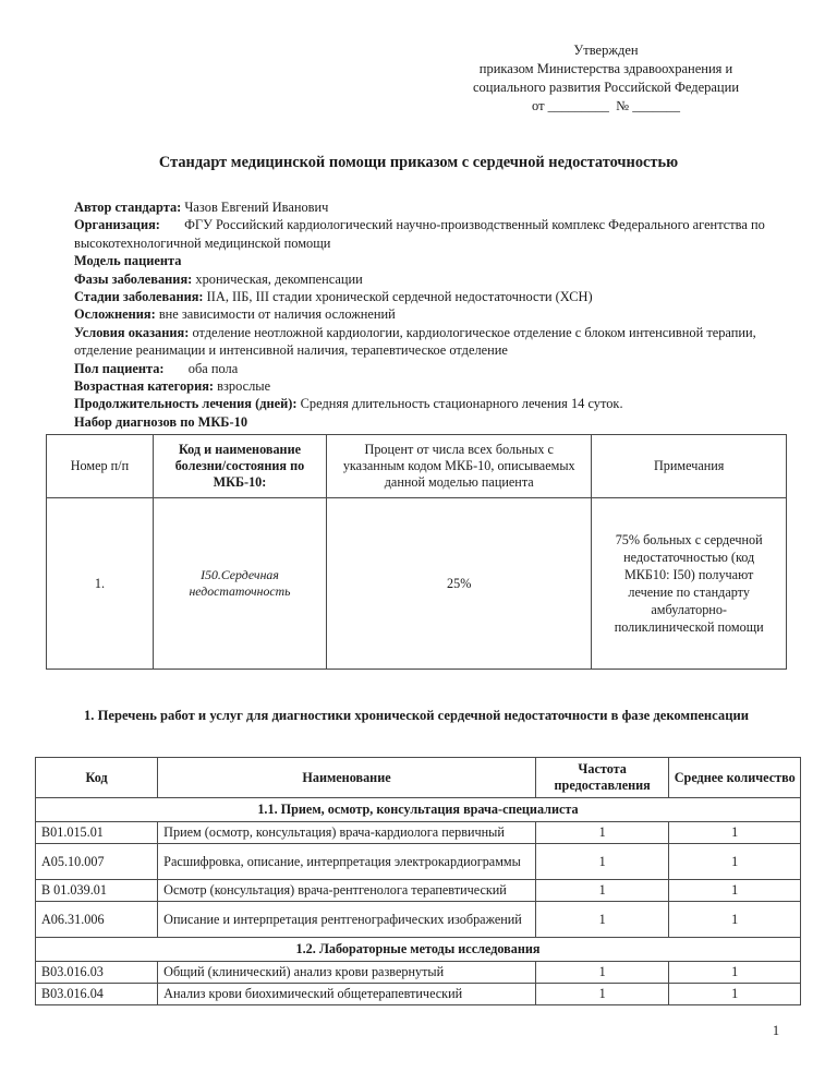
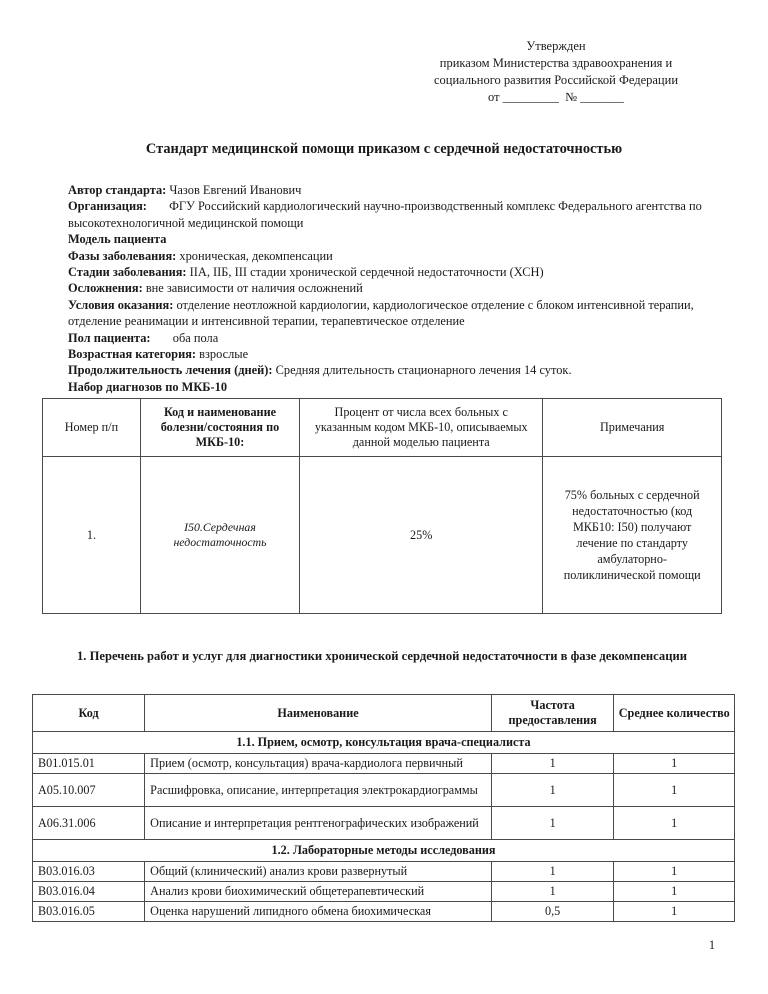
  Утвержден
  приказом Министерства здравоохранения и
  социального развития Российской Федерации
  от _________ № _______
  Стандарт медицинской помощи приказом с сердечной недостаточностью
  Автор стандарта: Чазов Евгений Иванович
  Организация: ФГУ Российский кардиологический научно-производственный комплекс Федерального агентства по высокотехнологичной медицинской помощи
  Модель пациента
  Фазы заболевания: хроническая, декомпенсации
  Стадии заболевания: IIА, IIБ, III стадии хронической сердечной недостаточности (ХСН)
  Осложнения: вне зависимости от наличия осложнений
- Условия оказания: отделение неотложной кардиологии, кардиологическое отделение с блоком интенсивной терапии, отделение реанимации и интенсивной наличия, терапевтическое отделение
+ Условия оказания: отделение неотложной кардиологии, кардиологическое отделение с блоком интенсивной терапии, отделение реанимации и интенсивной терапии, терапевтическое отделение
  Пол пациента: оба пола
  Возрастная категория: взрослые
  Продолжительность лечения (дней): Средняя длительность стационарного лечения 14 суток.
  Набор диагнозов по МКБ-10
  Номер п/п	Код и наименование болезни/состояния по МКБ-10:	Процент от числа всех больных с указанным кодом МКБ-10, описываемых данной моделью пациента	Примечания
  1.	I50.Сердечная недостаточность	25%	75% больных с сердечной недостаточностью (код МКБ10: I50) получают лечение по стандарту амбулаторно-поликлинической помощи
  1. Перечень работ и услуг для диагностики хронической сердечной недостаточности в фазе декомпенсации
  Код	Наименование	Частота предоставления	Среднее количество
  1.1. Прием, осмотр, консультация врача-специалиста
  В01.015.01	Прием (осмотр, консультация) врача-кардиолога первичный	1	1
  А05.10.007	Расшифровка, описание, интерпретация электрокардиограммы	1	1
- В 01.039.01	Осмотр (консультация) врача-рентгенолога терапевтический	1	1
  А06.31.006	Описание и интерпретация рентгенографических изображений	1	1
  1.2. Лабораторные методы исследования
  В03.016.03	Общий (клинический) анализ крови развернутый	1	1
  В03.016.04	Анализ крови биохимический общетерапевтический	1	1
+ В03.016.05	Оценка нарушений липидного обмена биохимическая	0,5	1
  1
